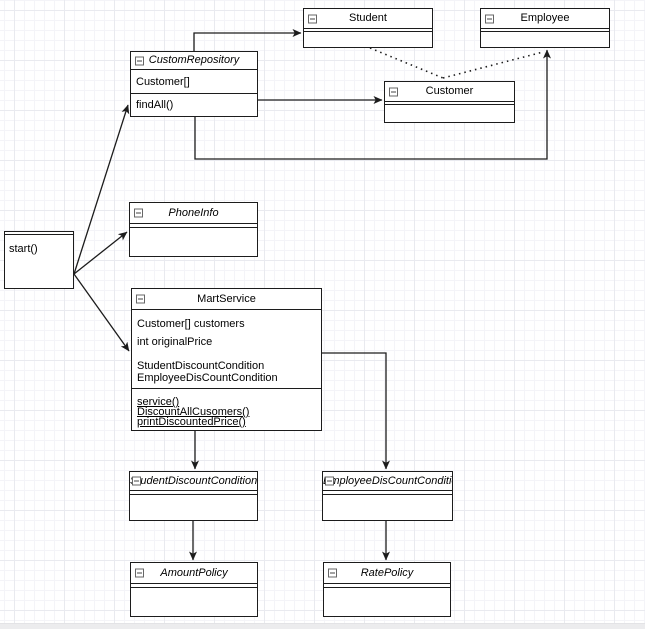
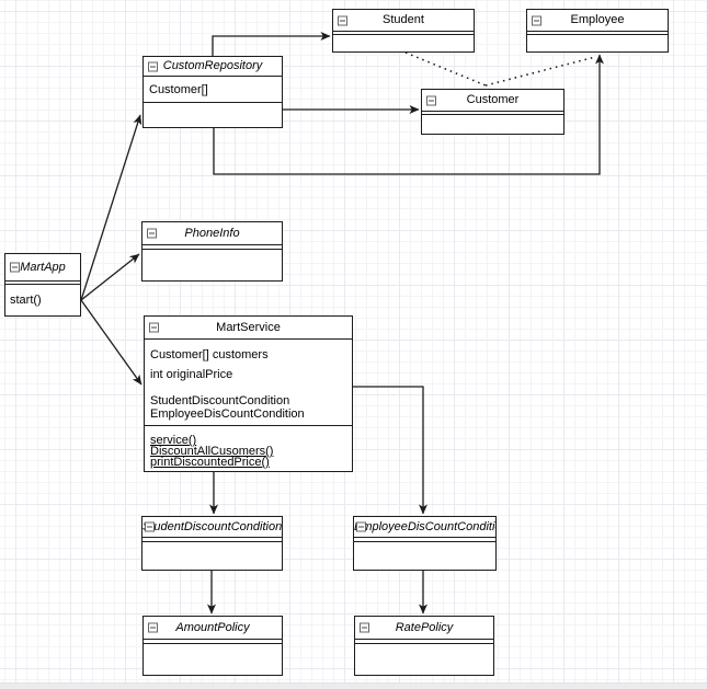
  Student
  Employee
  CustomRepository
  Customer[]
- findAll()
  Customer
  PhoneInfo
+ MartApp
  start()
  MartService
  Customer[] customers
  int originalPrice
  StudentDiscountCondition
  EmployeeDisCountCondition
  service()
  DiscountAllCusomers()
  printDiscountedPrice()
  udentDiscountCondition
  mployeeDisCountConditi
  AmountPolicy
  RatePolicy
